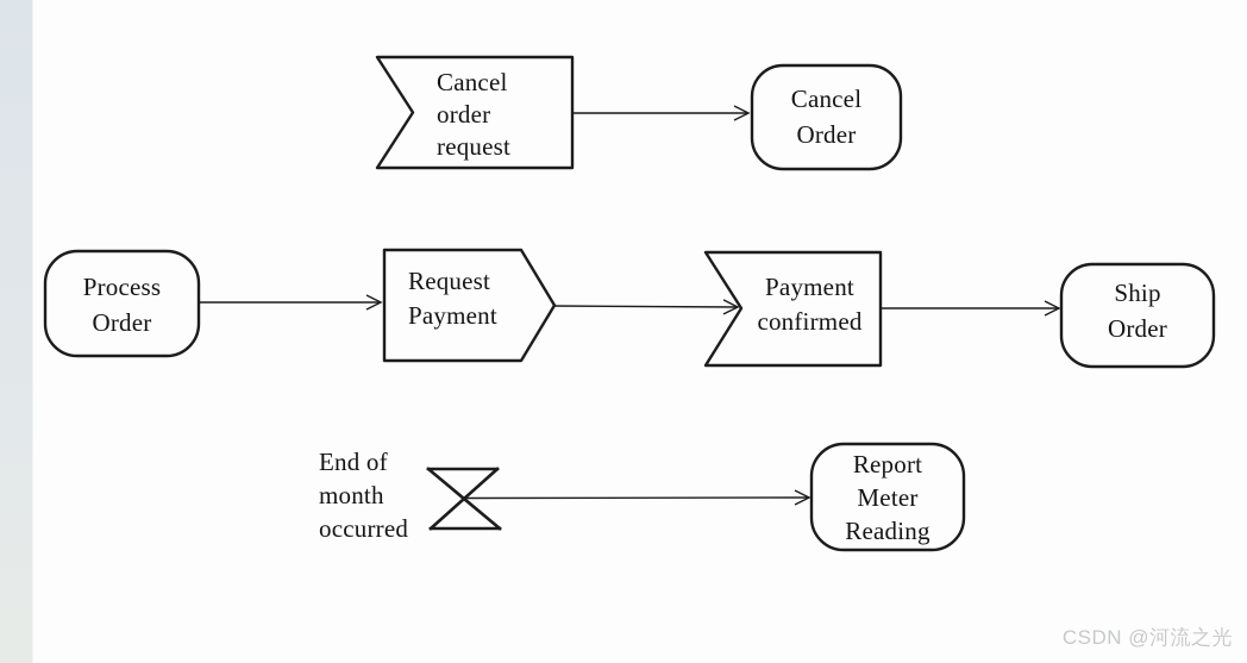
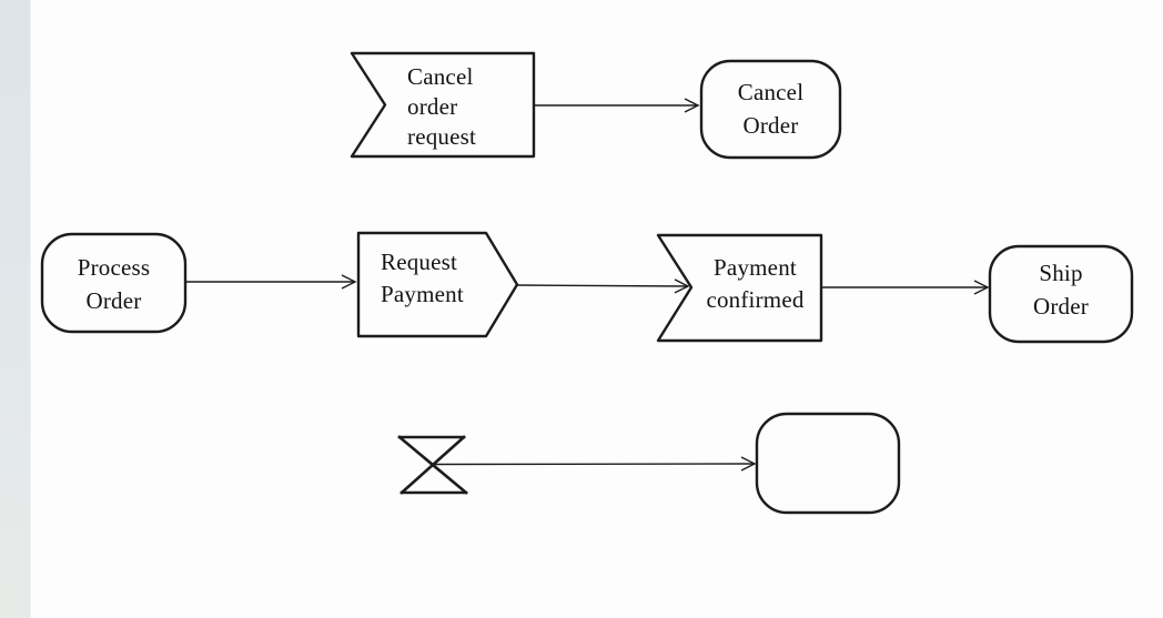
  Cancel
  order
  request
  Cancel
  Order
  Process
  Order
  Request
  Payment
  Payment
  confirmed
  Ship
  Order
- End of
- month
- occurred
- Report
- Meter
- Reading
- CSDN @河流之光
